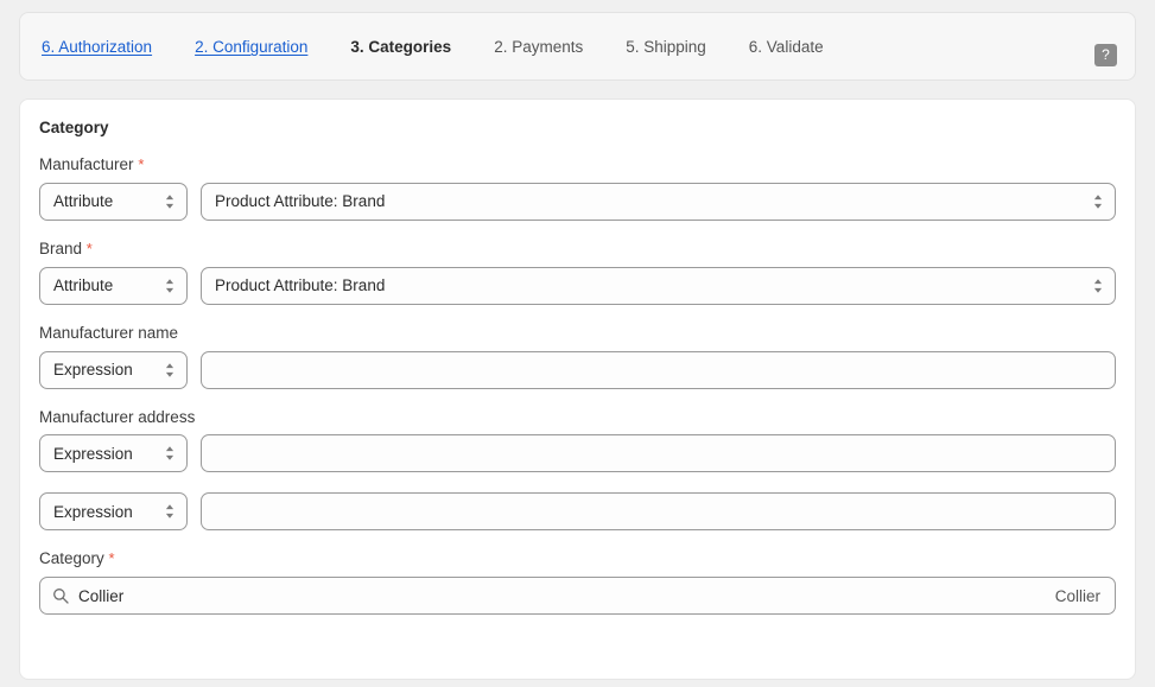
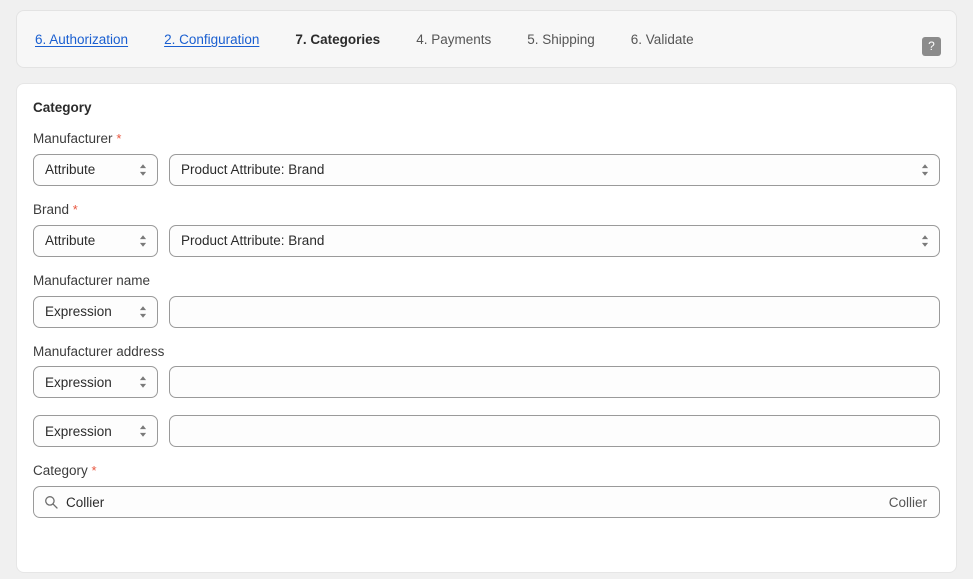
  6. Authorization
  2. Configuration
- 3. Categories
+ 7. Categories
- 2. Payments
+ 4. Payments
  5. Shipping
  6. Validate
  ?
  Category
  Manufacturer *
  Attribute
  Product Attribute: Brand
  Brand *
  Attribute
  Product Attribute: Brand
  Manufacturer name
  Expression
  Manufacturer address
  Expression
  Expression
  Category *
  Collier
  Collier
